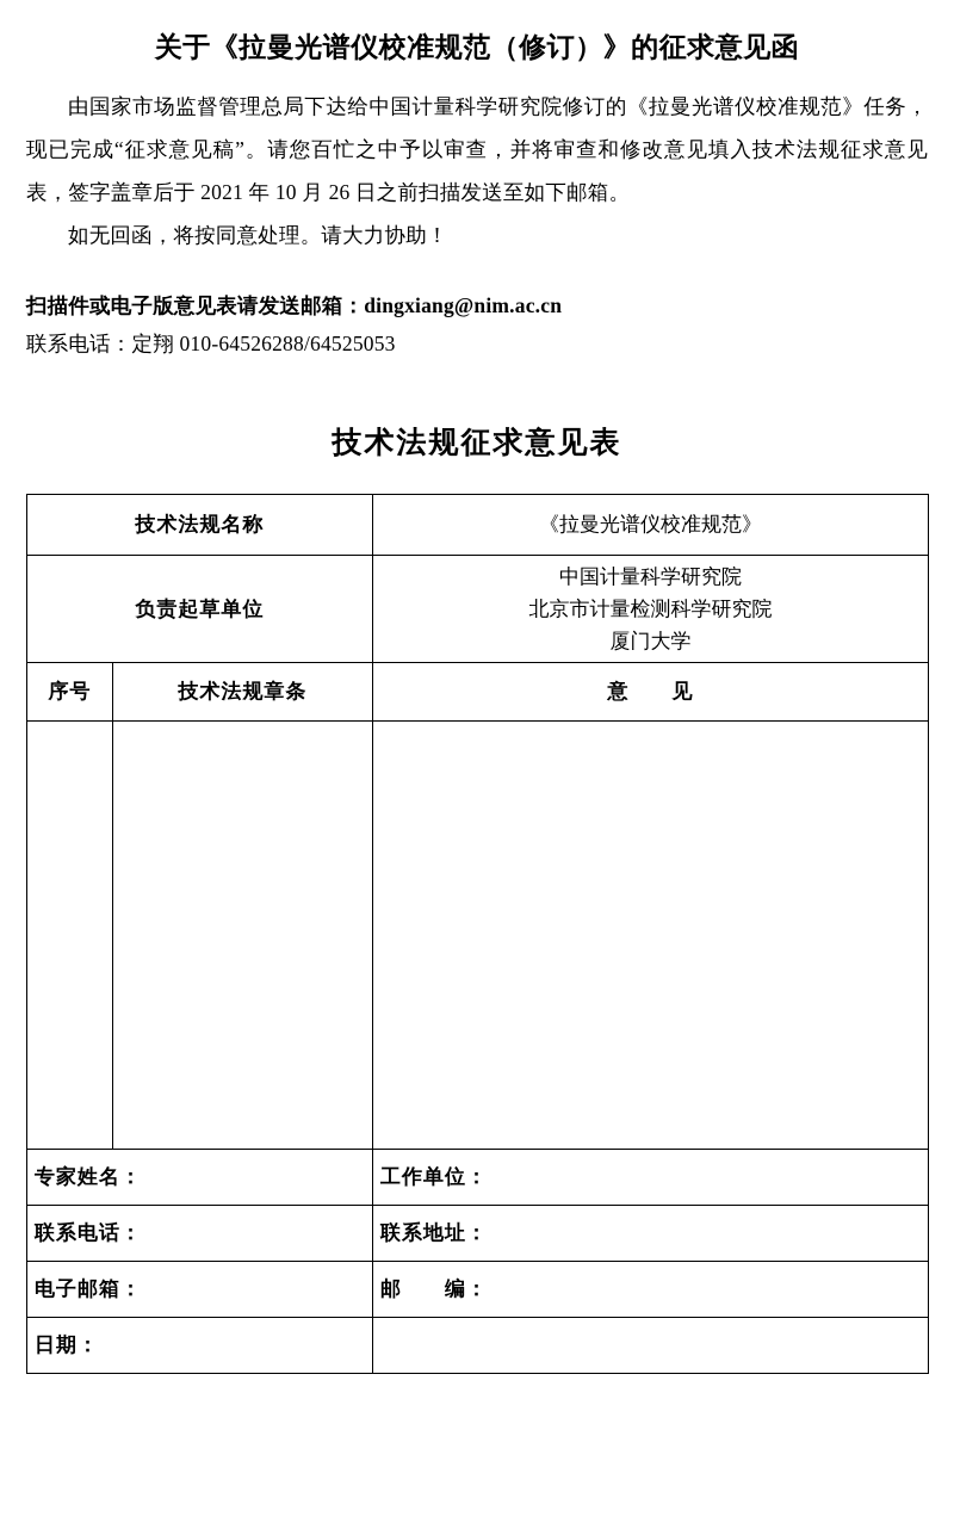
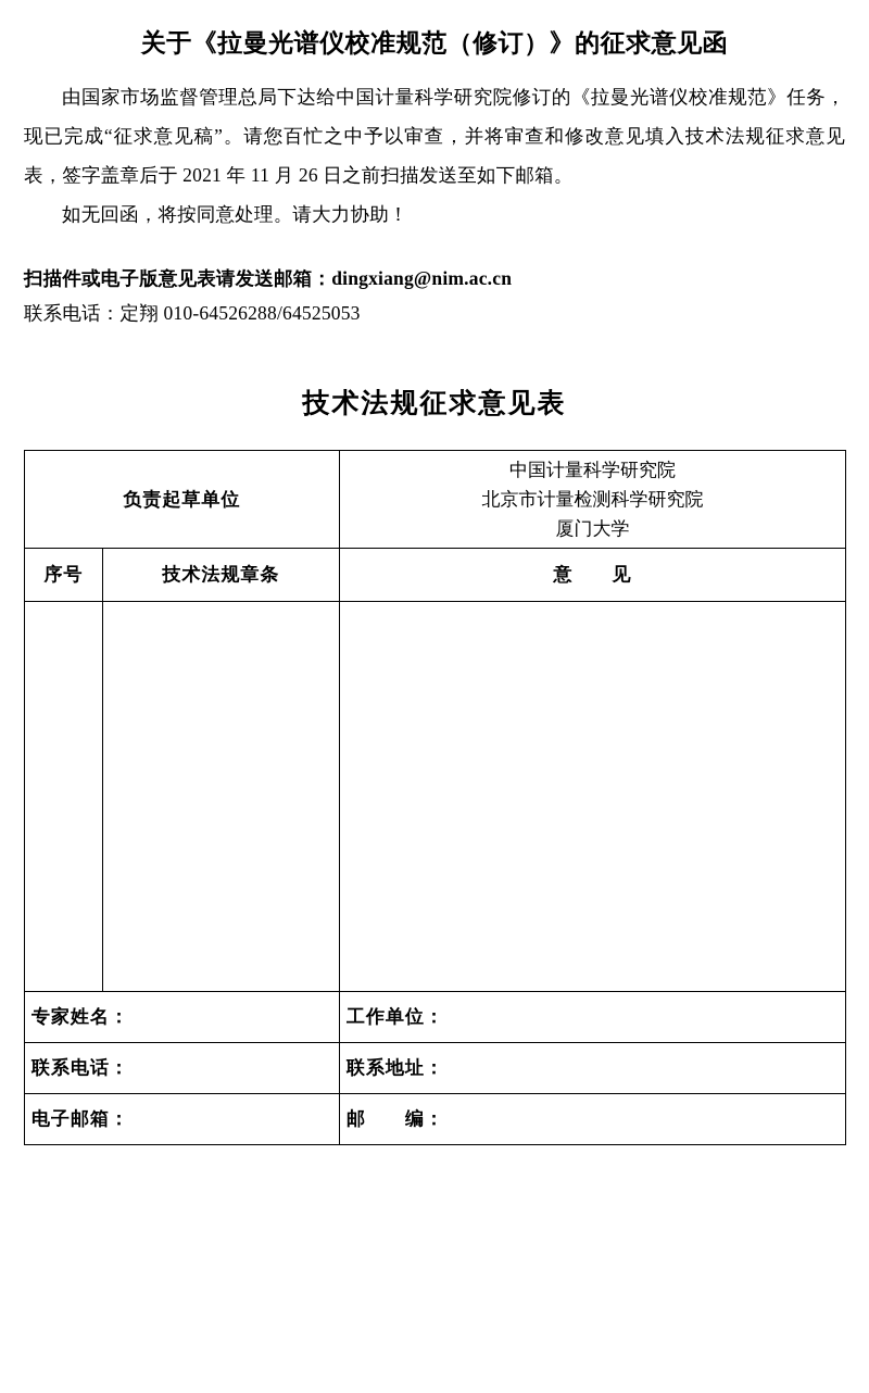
  关于《拉曼光谱仪校准规范（修订）》的征求意见函
- 由国家市场监督管理总局下达给中国计量科学研究院修订的《拉曼光谱仪校准规范》任务，现已完成“征求意见稿”。请您百忙之中予以审查，并将审查和修改意见填入技术法规征求意见表，签字盖章后于 2021 年 10 月 26 日之前扫描发送至如下邮箱。
+ 由国家市场监督管理总局下达给中国计量科学研究院修订的《拉曼光谱仪校准规范》任务，现已完成“征求意见稿”。请您百忙之中予以审查，并将审查和修改意见填入技术法规征求意见表，签字盖章后于 2021 年 11 月 26 日之前扫描发送至如下邮箱。
  如无回函，将按同意处理。请大力协助！
  扫描件或电子版意见表请发送邮箱：dingxiang@nim.ac.cn
  联系电话：定翔 010-64526288/64525053
  技术法规征求意见表
- 技术法规名称	《拉曼光谱仪校准规范》
  负责起草单位	中国计量科学研究院 北京市计量检测科学研究院 厦门大学
  序号	技术法规章条	意 见
  专家姓名：	工作单位：
  联系电话：	联系地址：
  电子邮箱：	邮 编：
- 日期：
